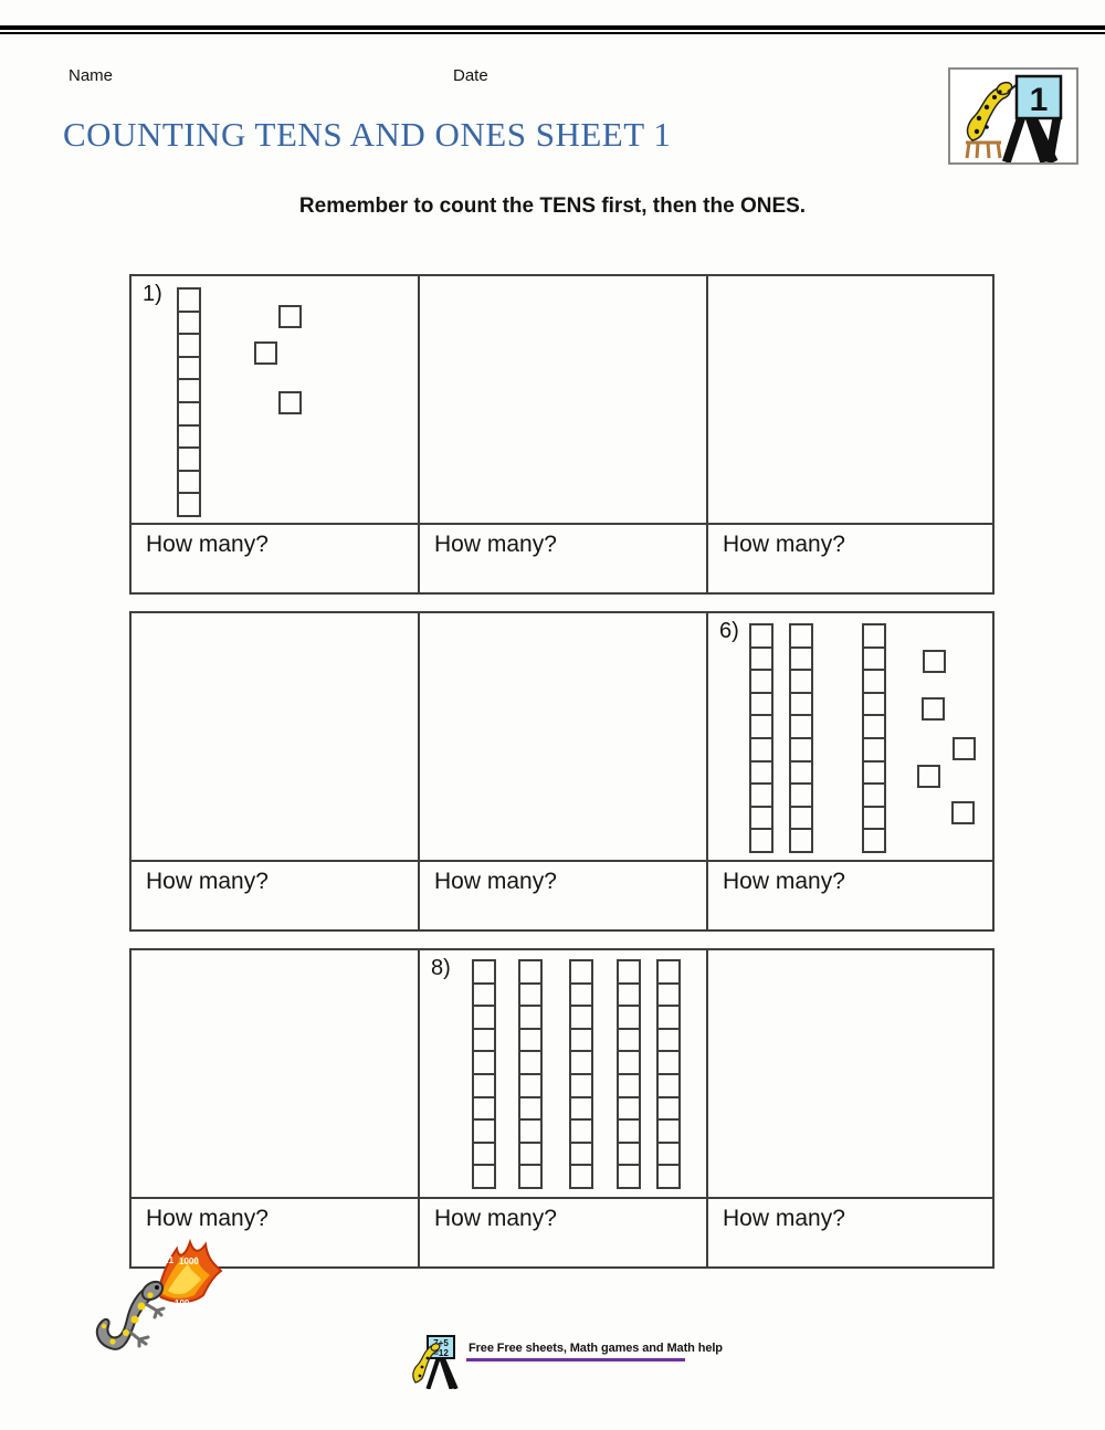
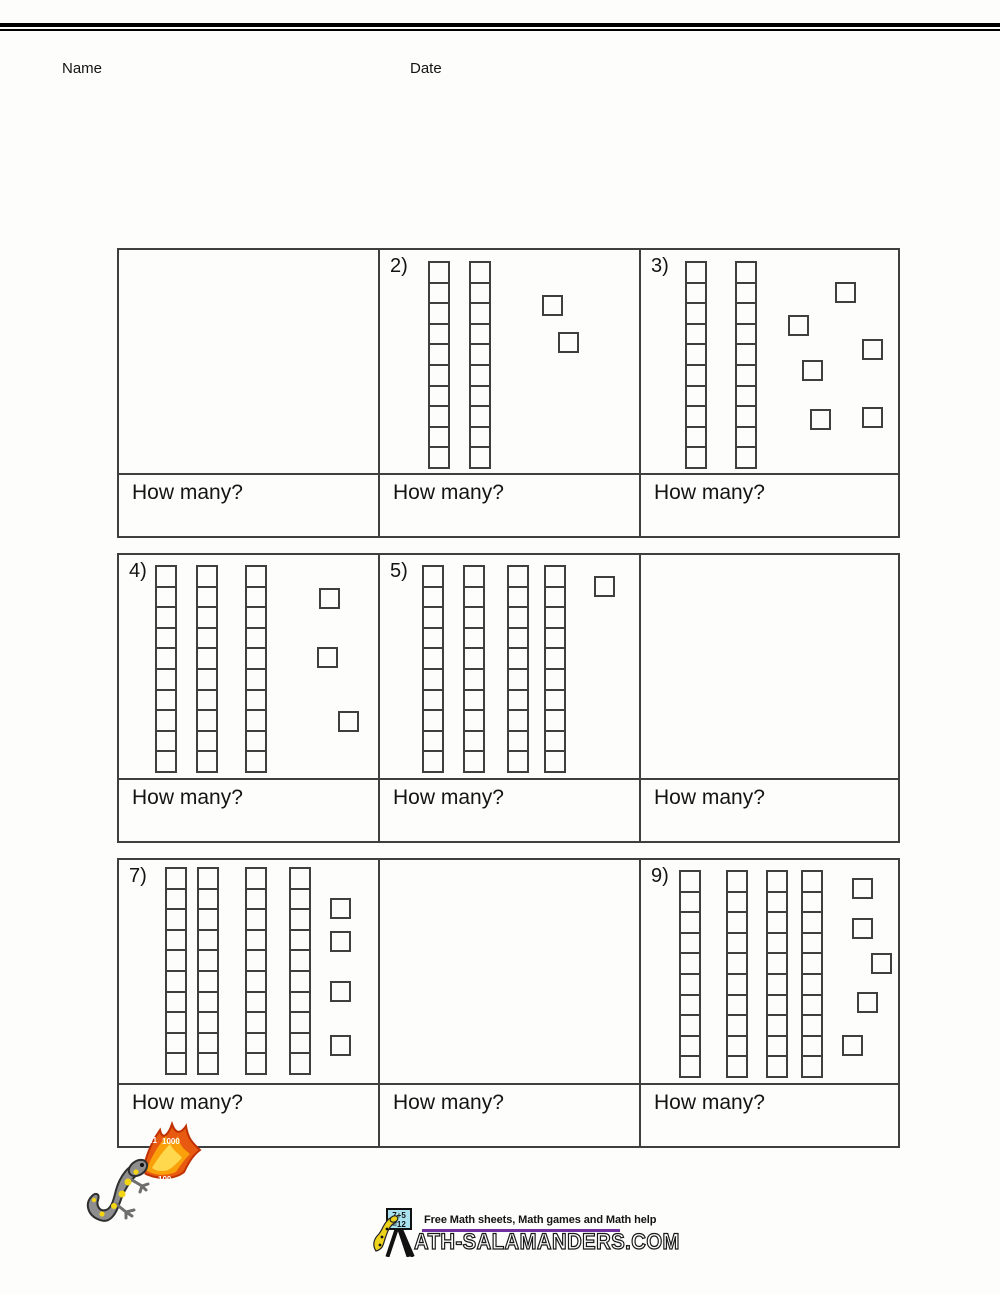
  Name
  Date
- 1
- COUNTING TENS AND ONES SHEET 1
- Remember to count the TENS first, then the ONES.
- 1)
  How many?
+ 2)
  How many?
+ 3)
  How many?
+ 4)
  How many?
+ 5)
  How many?
- 6)
  How many?
+ 7)
  How many?
- 8)
  How many?
+ 9)
  How many?
  0.1
  1000
  100
  =12
- Free Free sheets, Math games and Math help
+ Free Math sheets, Math games and Math help
+ ATH-SALAMANDERS.COM
